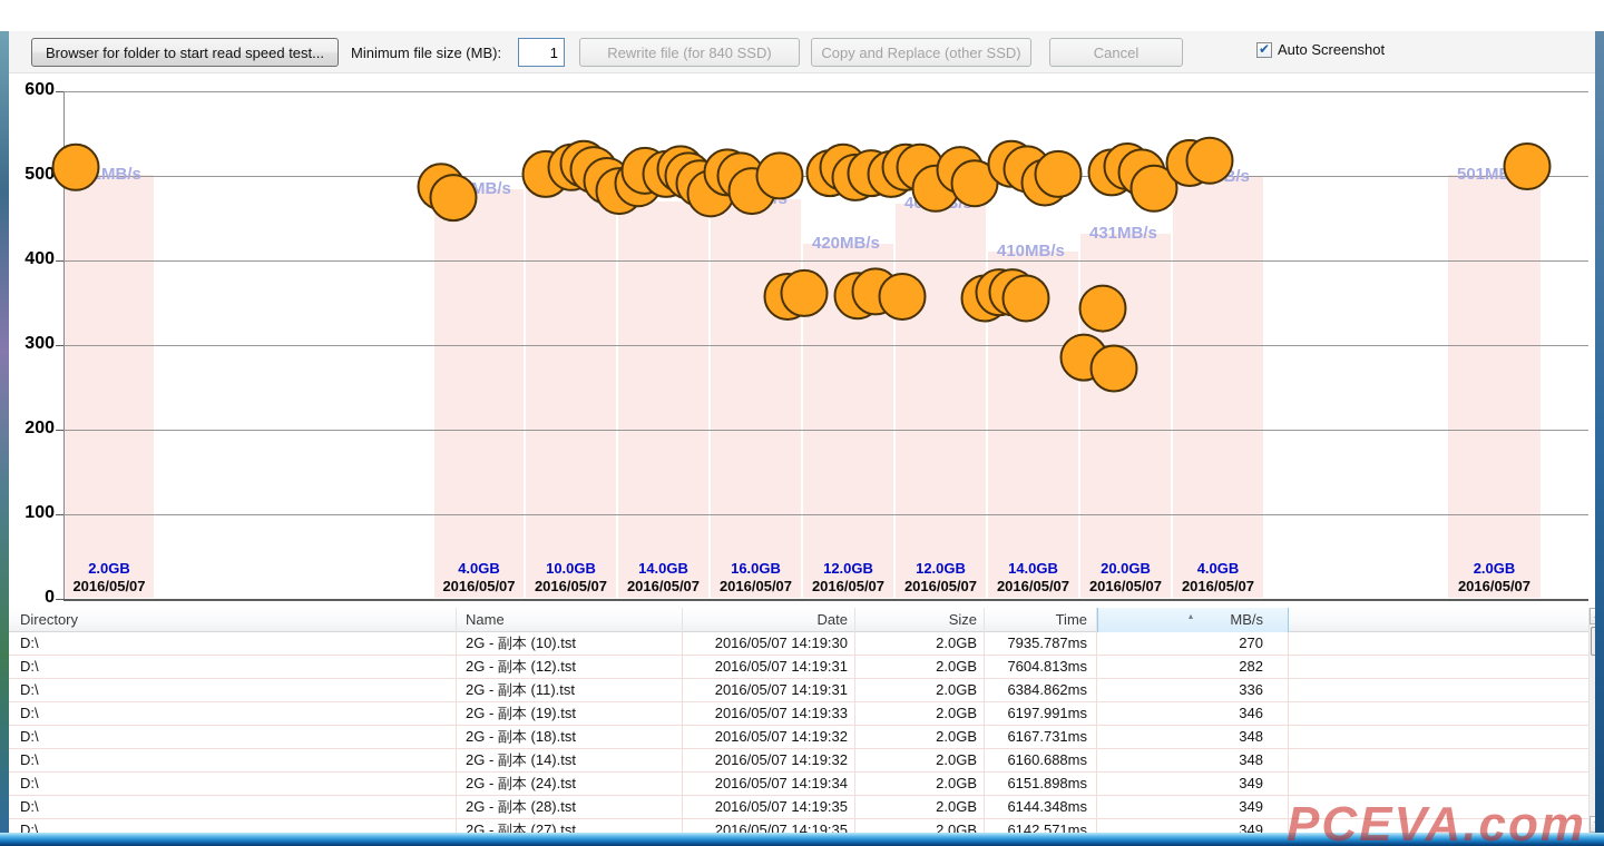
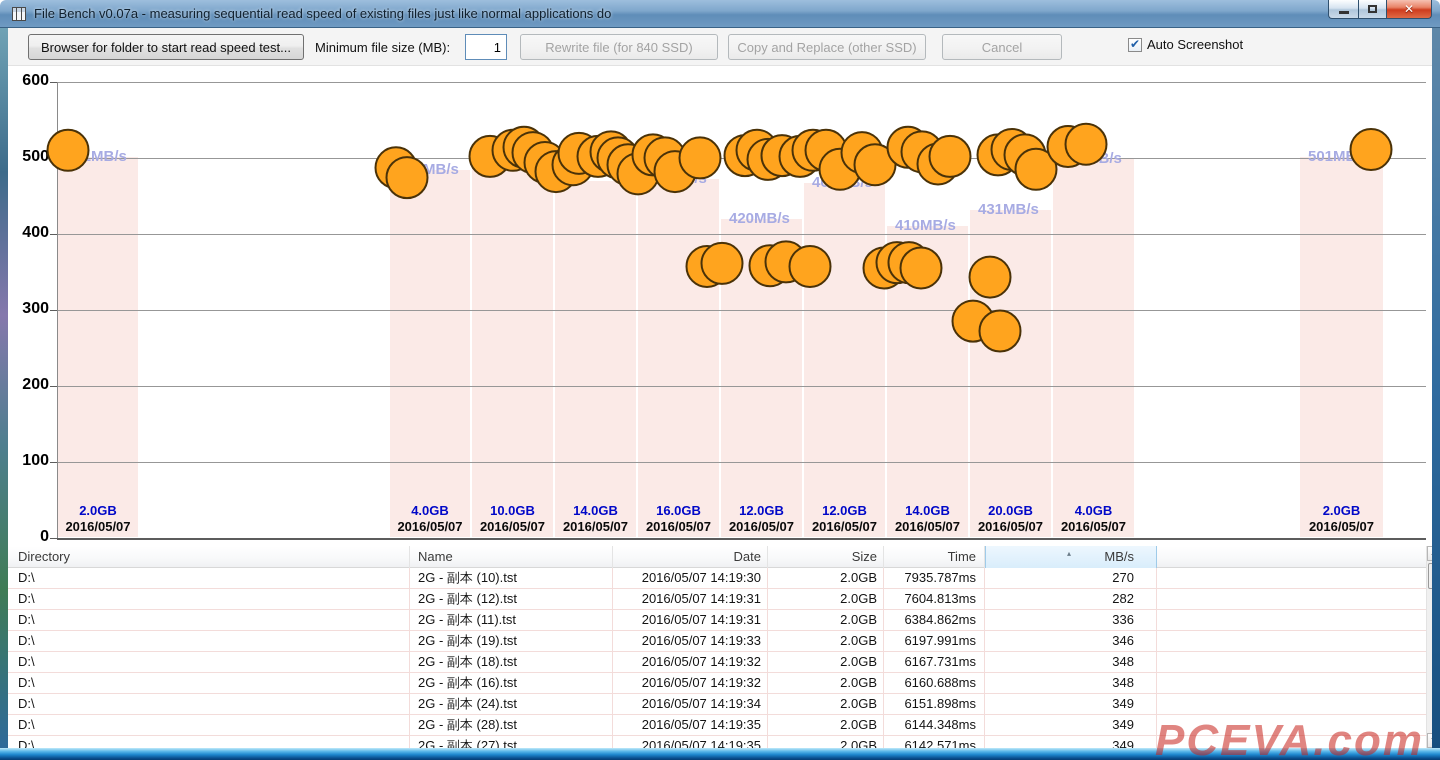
+ File Bench v0.07a - measuring sequential read speed of existing files just like normal applications do
  Browser for folder to start read speed test...
  Minimum file size (MB):
  1
  Rewrite file (for 840 SSD)
  Copy and Replace (other SSD)
  Cancel
  Auto Screenshot
  2.0GB
  2016/05/07
  4.0GB
  2016/05/07
  10.0GB
  2016/05/07
  14.0GB
  2016/05/07
  16.0GB
  2016/05/07
  420MB/s
  12.0GB
  2016/05/07
  12.0GB
  2016/05/07
  410MB/s
  14.0GB
  2016/05/07
  431MB/s
  20.0GB
  2016/05/07
  4.0GB
  2016/05/07
  2.0GB
  2016/05/07
  600
  500
  400
  300
  200
  100
  0
  Directory
  Name
  Date
  Size
  Time
  MB/s
  ▴
  D:\
  2G - 副本 (10).tst
  2016/05/07 14:19:30
  2.0GB
  7935.787ms
  270
  D:\
  2G - 副本 (12).tst
  2016/05/07 14:19:31
  2.0GB
  7604.813ms
  282
  D:\
  2G - 副本 (11).tst
  2016/05/07 14:19:31
  2.0GB
  6384.862ms
  336
  D:\
  2G - 副本 (19).tst
  2016/05/07 14:19:33
  2.0GB
  6197.991ms
  346
  D:\
  2G - 副本 (18).tst
  2016/05/07 14:19:32
  2.0GB
  6167.731ms
  348
  D:\
- 2G - 副本 (14).tst
+ 2G - 副本 (16).tst
  2016/05/07 14:19:32
  2.0GB
  6160.688ms
  348
  D:\
  2G - 副本 (24).tst
  2016/05/07 14:19:34
  2.0GB
  6151.898ms
  349
  D:\
  2G - 副本 (28).tst
  2016/05/07 14:19:35
  2.0GB
  6144.348ms
  349
  D:\
  2G - 副本 (27).tst
  2016/05/07 14:19:35
  2.0GB
  6142.571ms
  349
  PCEVA.com
